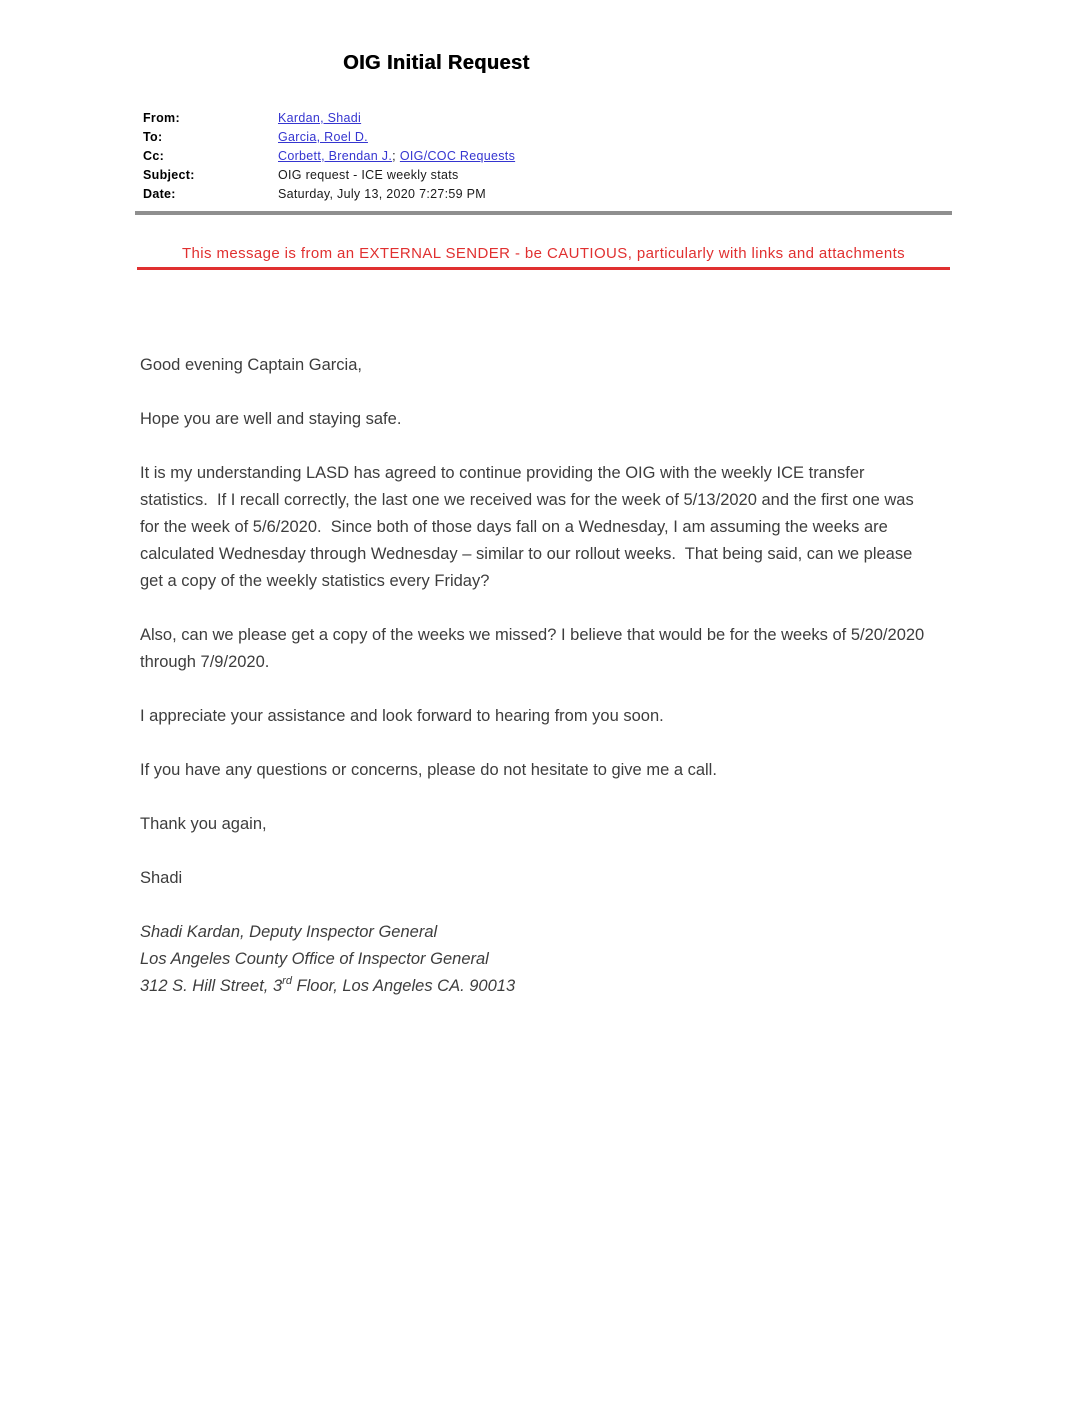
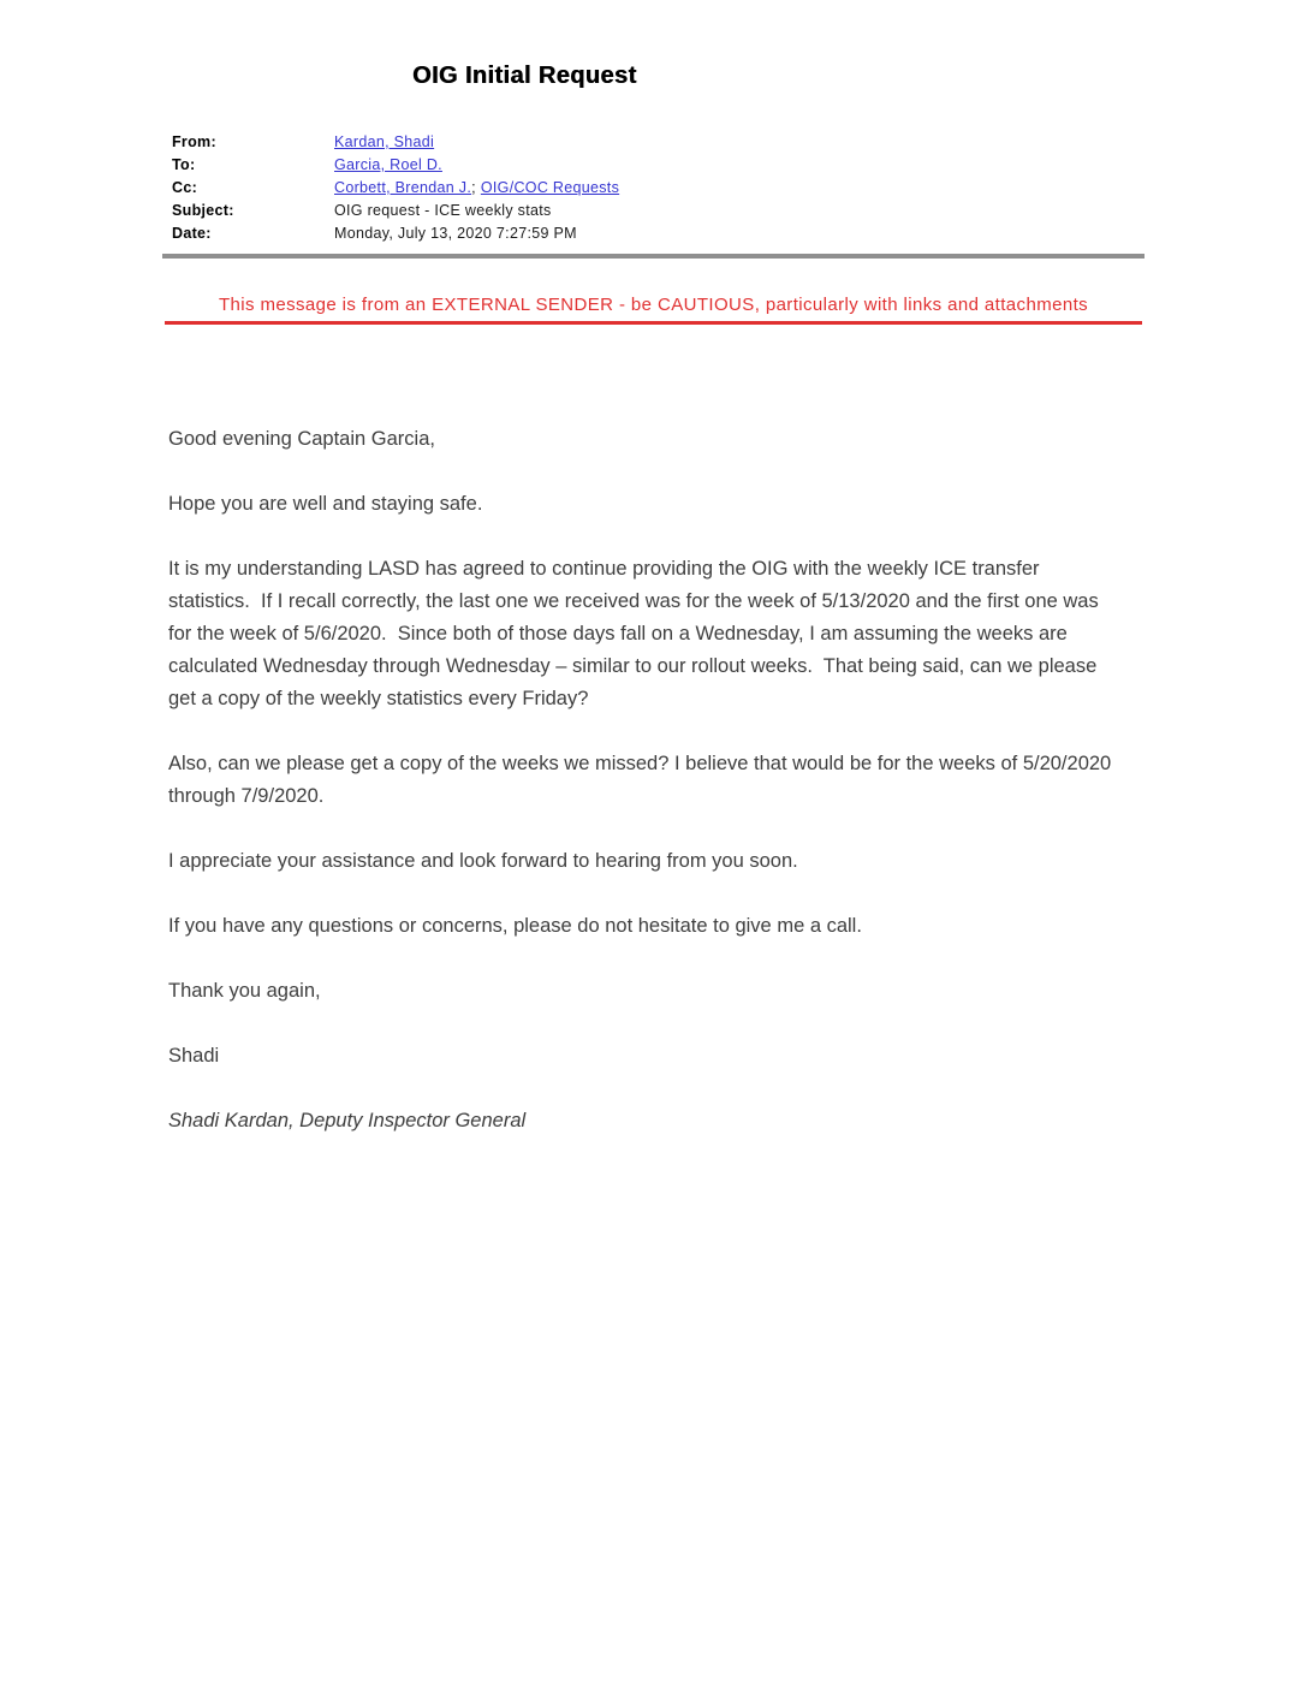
  OIG Initial Request
  From:
  Kardan, Shadi
  To:
  Garcia, Roel D.
  Cc:
  Corbett, Brendan J.; OIG/COC Requests
  Subject:
  OIG request - ICE weekly stats
  Date:
- Saturday, July 13, 2020 7:27:59 PM
+ Monday, July 13, 2020 7:27:59 PM
  This message is from an EXTERNAL SENDER - be CAUTIOUS, particularly with links and attachments
  Good evening Captain Garcia,
  Hope you are well and staying safe.
  It is my understanding LASD has agreed to continue providing the OIG with the weekly ICE transfer statistics. If I recall correctly, the last one we received was for the week of 5/13/2020 and the first one was for the week of 5/6/2020. Since both of those days fall on a Wednesday, I am assuming the weeks are calculated Wednesday through Wednesday – similar to our rollout weeks. That being said, can we please get a copy of the weekly statistics every Friday?
  Also, can we please get a copy of the weeks we missed? I believe that would be for the weeks of 5/20/2020 through 7/9/2020.
  I appreciate your assistance and look forward to hearing from you soon.
  If you have any questions or concerns, please do not hesitate to give me a call.
  Thank you again,
  Shadi
  Shadi Kardan, Deputy Inspector General
- Los Angeles County Office of Inspector General
- 312 S. Hill Street, 3rd Floor, Los Angeles CA. 90013
